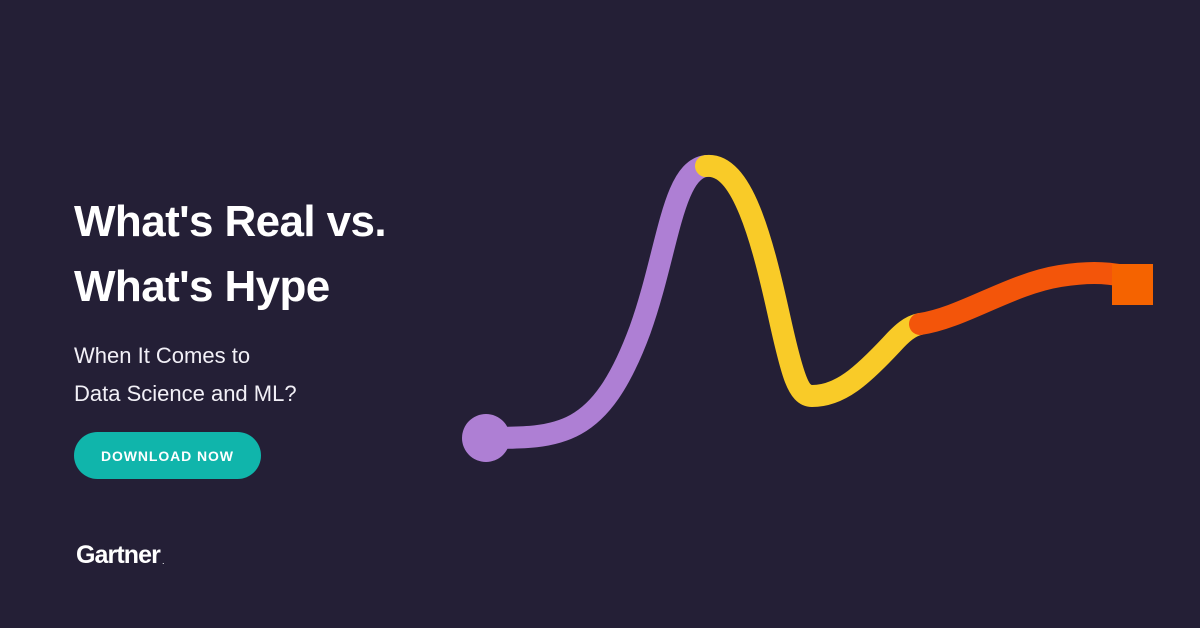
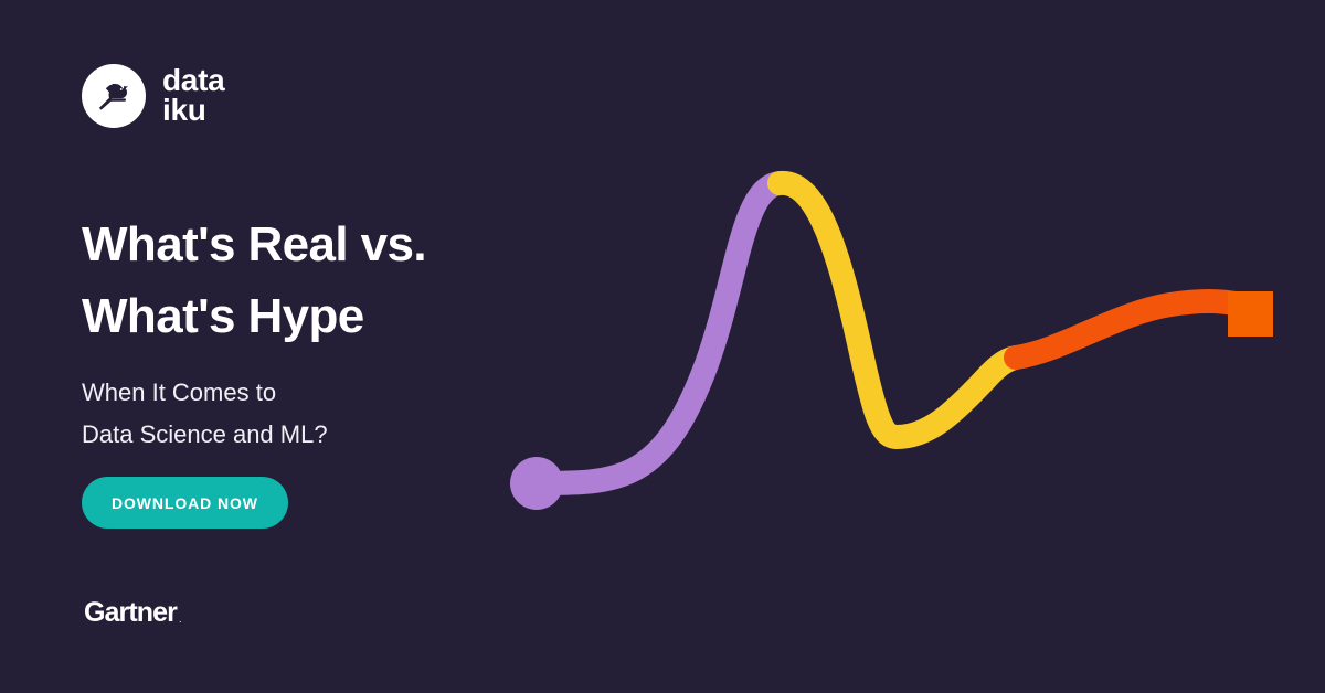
+ data
+ iku
  What's Real vs.
  What's Hype
  When It Comes to
  Data Science and ML?
  DOWNLOAD NOW
  Gartner
  .
